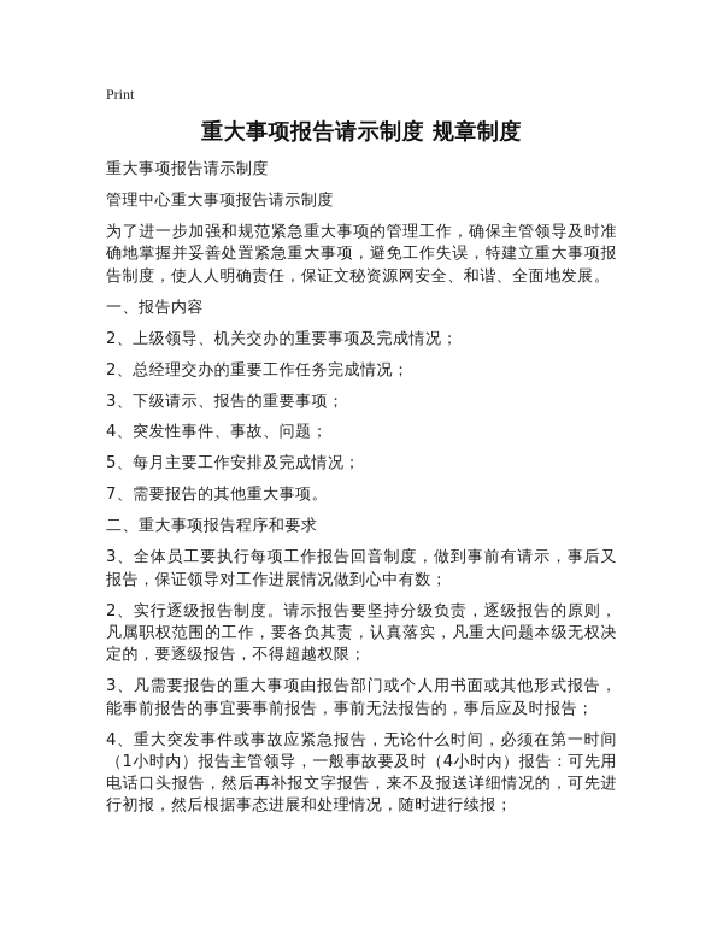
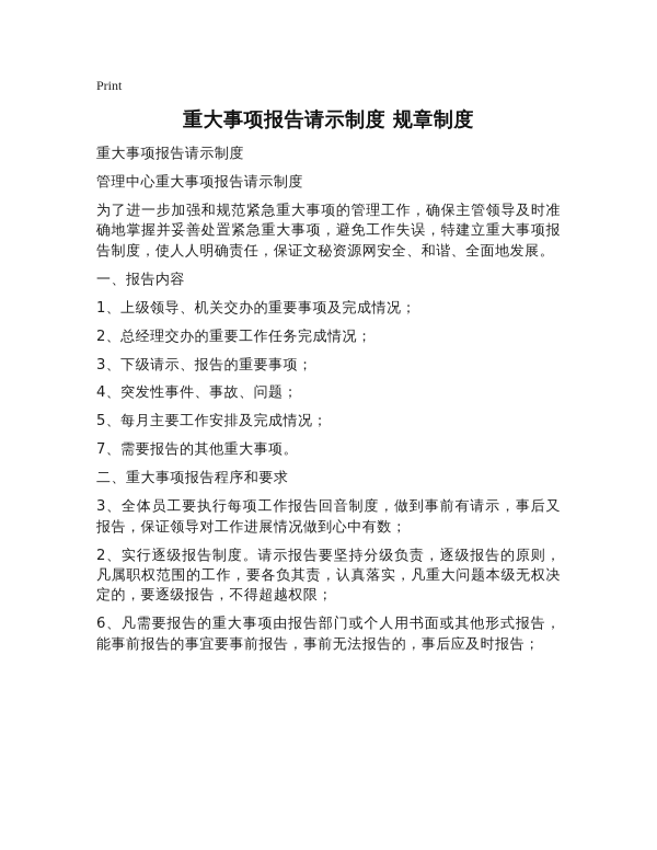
  Print
  重大事项报告请示制度 规章制度
  重大事项报告请示制度
  管理中心重大事项报告请示制度
  为了进一步加强和规范紧急重大事项的管理工作，确保主管领导及时准确地掌握并妥善处置紧急重大事项，避免工作失误，特建立重大事项报告制度，使人人明确责任，保证文秘资源网安全、和谐、全面地发展。
  一、报告内容
- 2、上级领导、机关交办的重要事项及完成情况；
+ 1、上级领导、机关交办的重要事项及完成情况；
  2、总经理交办的重要工作任务完成情况；
  3、下级请示、报告的重要事项；
  4、突发性事件、事故、问题；
  5、每月主要工作安排及完成情况；
  7、需要报告的其他重大事项。
  二、重大事项报告程序和要求
  3、全体员工要执行每项工作报告回音制度，做到事前有请示，事后又报告，保证领导对工作进展情况做到心中有数；
  2、实行逐级报告制度。请示报告要坚持分级负责，逐级报告的原则，凡属职权范围的工作，要各负其责，认真落实，凡重大问题本级无权决定的，要逐级报告，不得超越权限；
- 3、凡需要报告的重大事项由报告部门或个人用书面或其他形式报告，能事前报告的事宜要事前报告，事前无法报告的，事后应及时报告；
+ 6、凡需要报告的重大事项由报告部门或个人用书面或其他形式报告，能事前报告的事宜要事前报告，事前无法报告的，事后应及时报告；
- 4、重大突发事件或事故应紧急报告，无论什么时间，必须在第一时间（1小时内）报告主管领导，一般事故要及时（4小时内）报告：可先用电话口头报告，然后再补报文字报告，来不及报送详细情况的，可先进行初报，然后根据事态进展和处理情况，随时进行续报；
